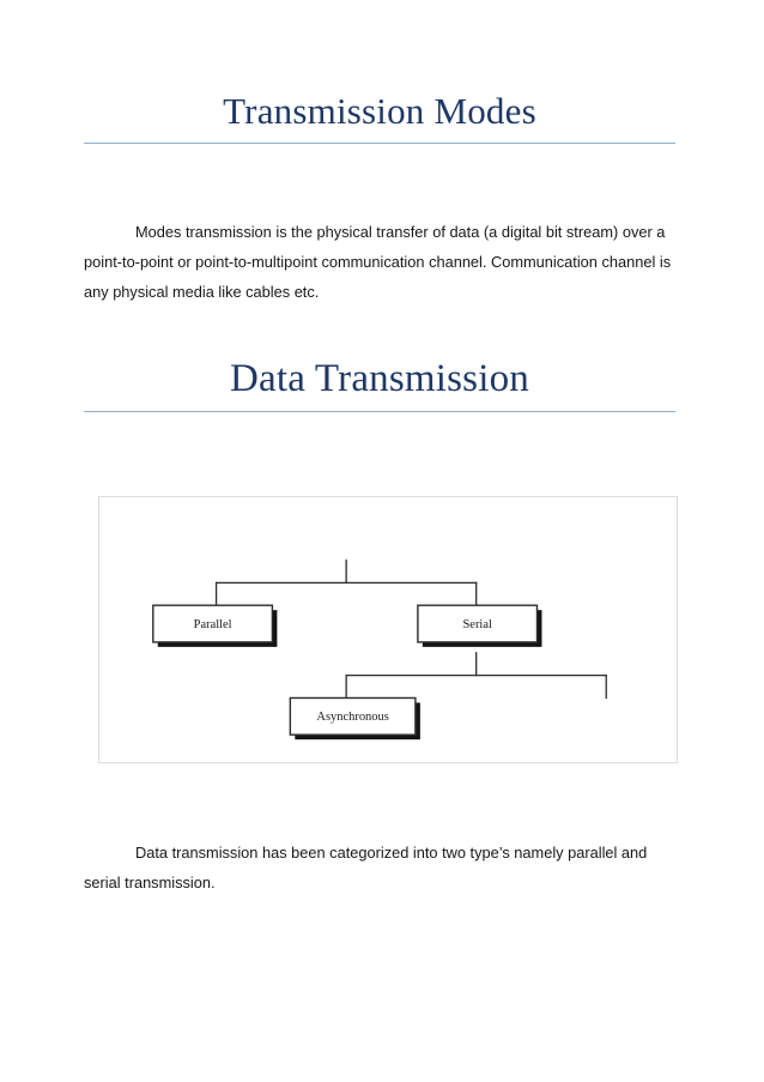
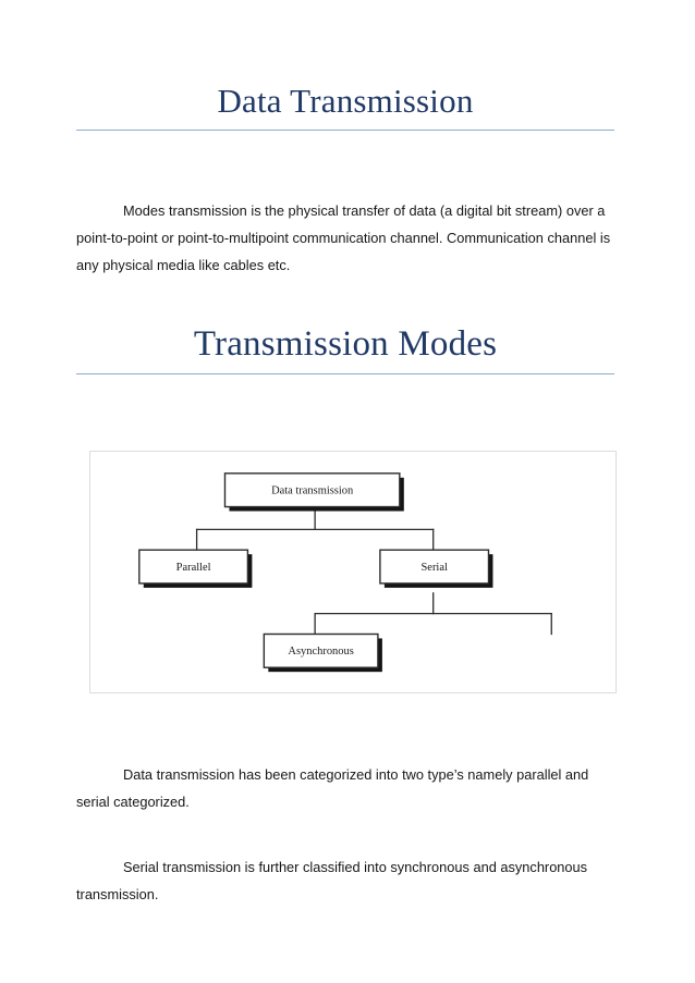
- Transmission Modes
+ Data Transmission
  Modes transmission is the physical transfer of data (a digital bit stream) over a point-to-point or point-to-multipoint communication channel. Communication channel is any physical media like cables etc.
- Data Transmission
+ Transmission Modes
+ Data transmission
  Parallel
  Serial
  Asynchronous
- Data transmission has been categorized into two type’s namely parallel and serial transmission.
+ Data transmission has been categorized into two type’s namely parallel and serial categorized.
+ Serial transmission is further classified into synchronous and asynchronous transmission.
